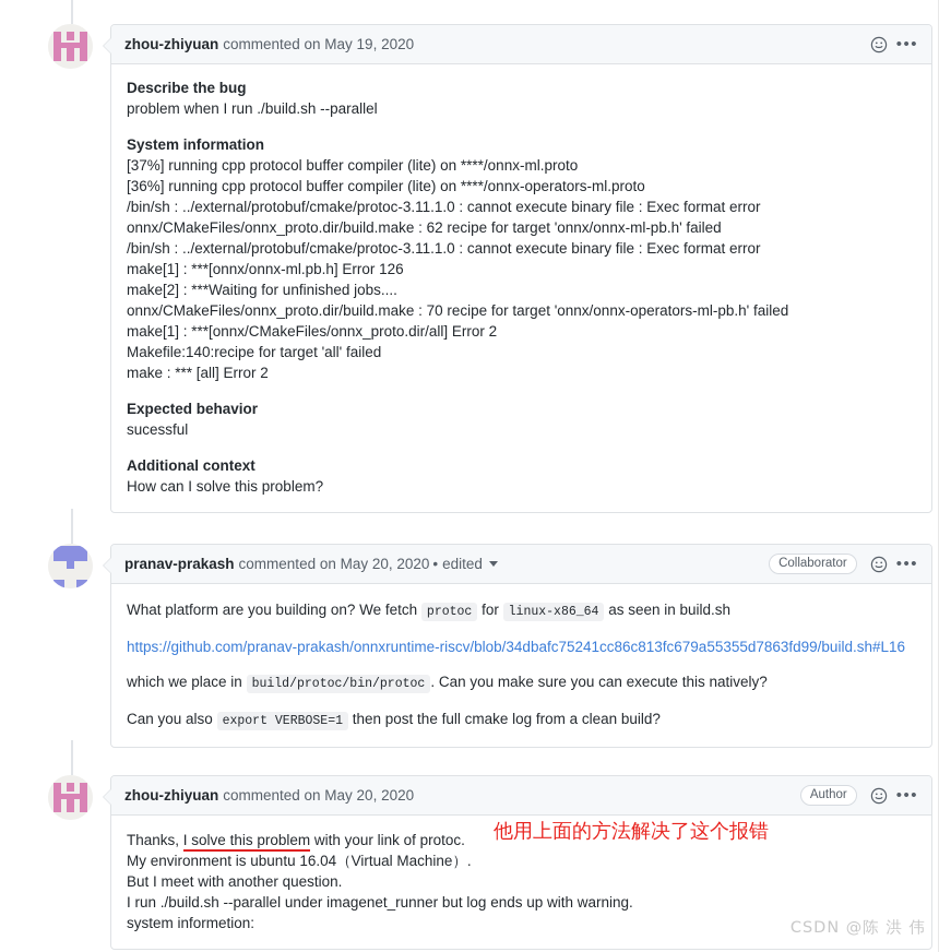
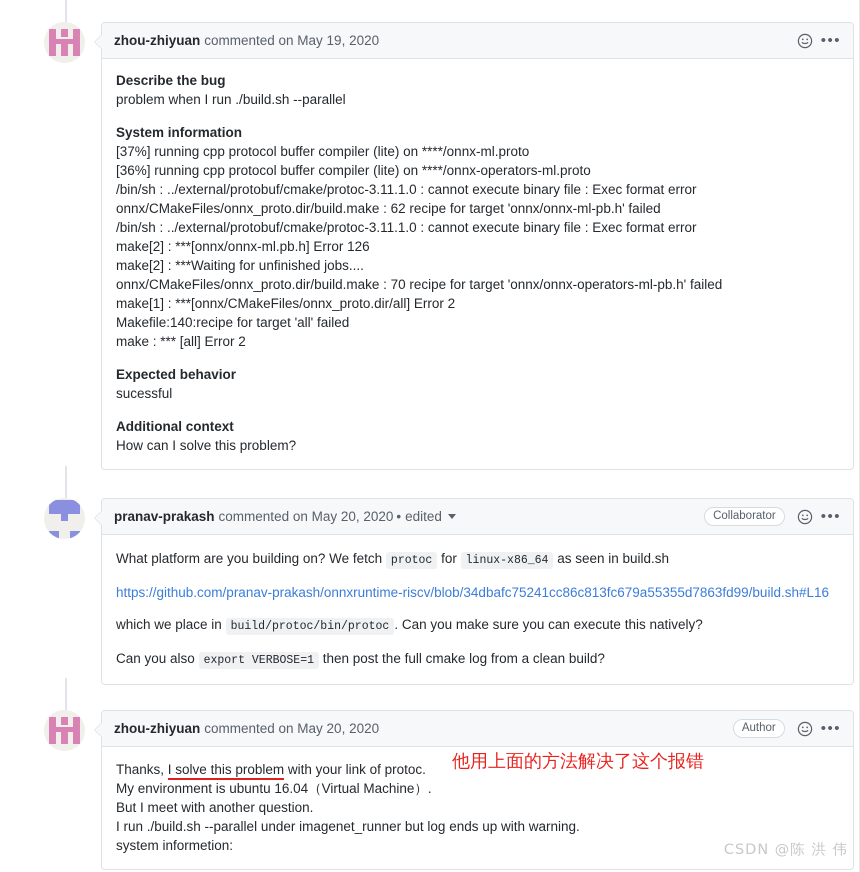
  zhou-zhiyuan
  commented on May 19, 2020
  •••
  Describe the bug
  problem when I run ./build.sh --parallel
  System information
  [37%] running cpp protocol buffer compiler (lite) on ****/onnx-ml.proto
  [36%] running cpp protocol buffer compiler (lite) on ****/onnx-operators-ml.proto
  /bin/sh : ../external/protobuf/cmake/protoc-3.11.1.0 : cannot execute binary file : Exec format error
  onnx/CMakeFiles/onnx_proto.dir/build.make : 62 recipe for target 'onnx/onnx-ml-pb.h' failed
  /bin/sh : ../external/protobuf/cmake/protoc-3.11.1.0 : cannot execute binary file : Exec format error
- make[1] : ***[onnx/onnx-ml.pb.h] Error 126
+ make[2] : ***[onnx/onnx-ml.pb.h] Error 126
  make[2] : ***Waiting for unfinished jobs....
  onnx/CMakeFiles/onnx_proto.dir/build.make : 70 recipe for target 'onnx/onnx-operators-ml-pb.h' failed
  make[1] : ***[onnx/CMakeFiles/onnx_proto.dir/all] Error 2
  Makefile:140:recipe for target 'all' failed
  make : *** [all] Error 2
  Expected behavior
  sucessful
  Additional context
  How can I solve this problem?
  pranav-prakash
  commented on May 20, 2020
  •
  edited
  Collaborator
  •••
  What platform are you building on? We fetch protoc for linux-x86_64 as seen in build.sh
  https://github.com/pranav-prakash/onnxruntime-riscv/blob/34dbafc75241cc86c813fc679a55355d7863fd99/build.sh#L16
  which we place in build/protoc/bin/protoc . Can you make sure you can execute this natively?
  Can you also export VERBOSE=1 then post the full cmake log from a clean build?
  zhou-zhiyuan
  commented on May 20, 2020
  Author
  •••
  Thanks, I solve this problem with your link of protoc.
  My environment is ubuntu 16.04（Virtual Machine）.
  But I meet with another question.
  I run ./build.sh --parallel under imagenet_runner but log ends up with warning.
  system informetion:
  他用上面的方法解决了这个报错
  CSDN @陈 洪 伟
